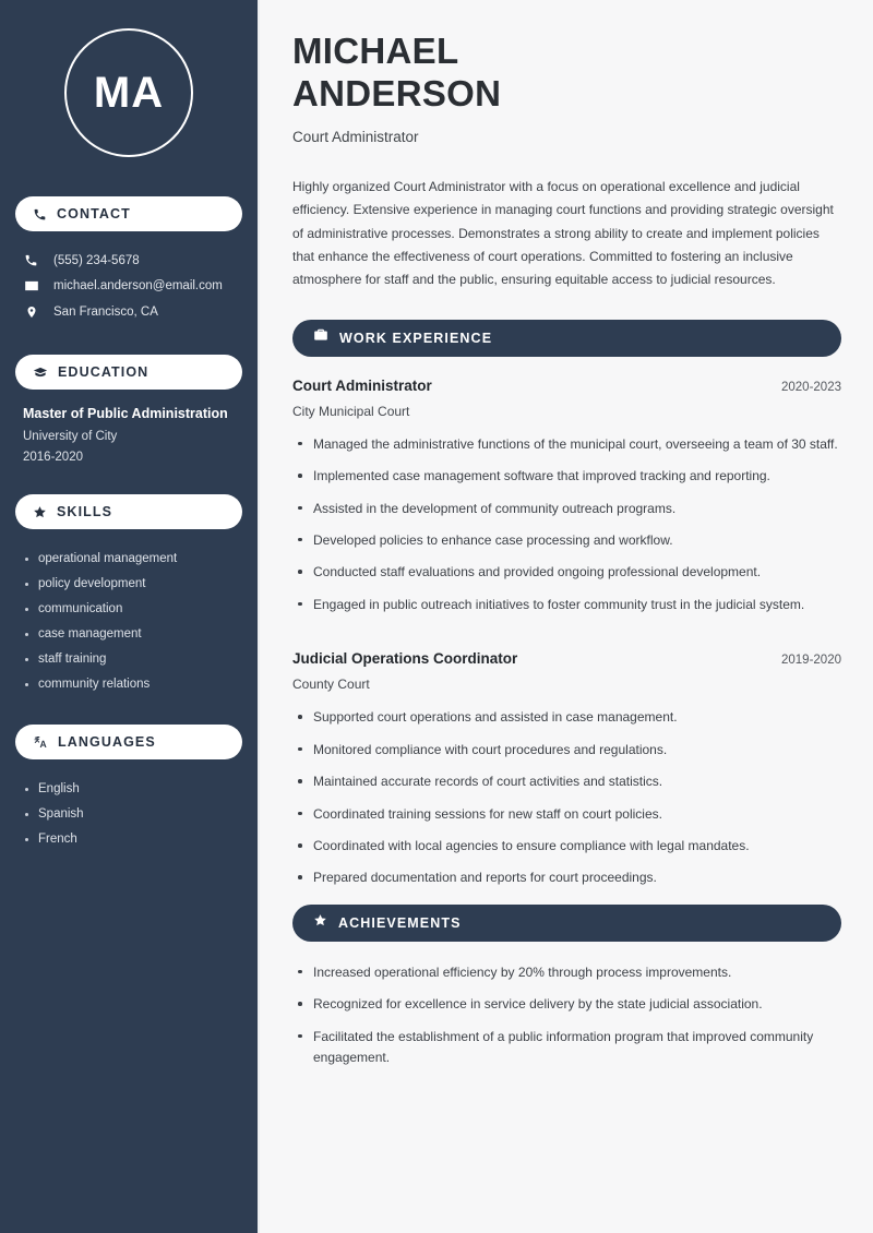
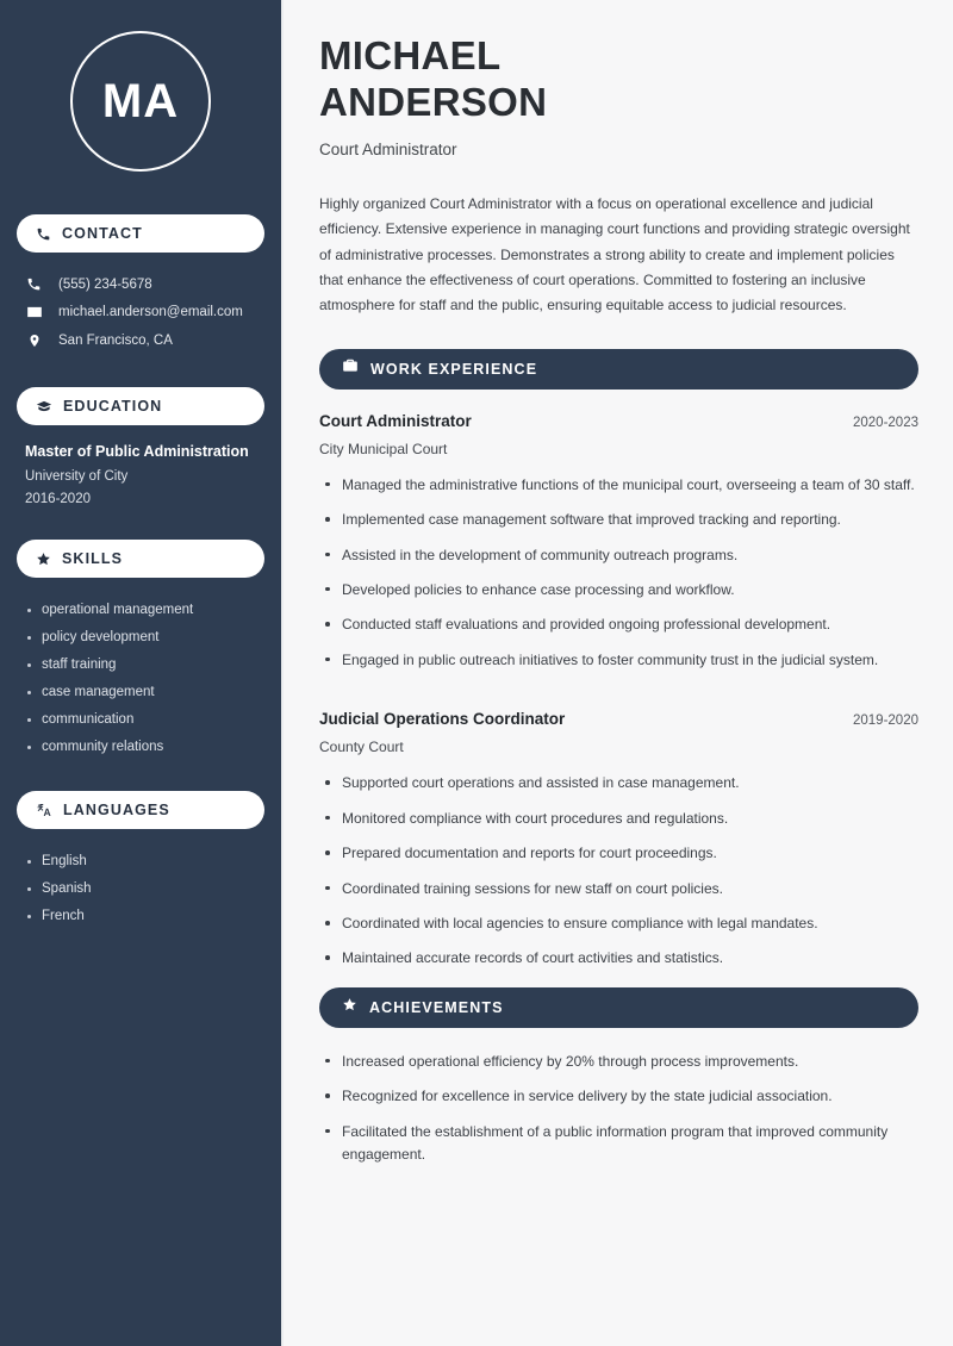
  MA
  CONTACT
  (555) 234-5678
  michael.anderson@email.com
  San Francisco, CA
  EDUCATION
  Master of Public Administration
  University of City
  2016-2020
  SKILLS
  operational management
  policy development
- communication
+ staff training
  case management
- staff training
+ communication
  community relations
  LANGUAGES
  English
  Spanish
  French
  MICHAEL
  ANDERSON
  Court Administrator
  Highly organized Court Administrator with a focus on operational excellence and judicial efficiency. Extensive experience in managing court functions and providing strategic oversight of administrative processes. Demonstrates a strong ability to create and implement policies that enhance the effectiveness of court operations. Committed to fostering an inclusive atmosphere for staff and the public, ensuring equitable access to judicial resources.
  WORK EXPERIENCE
  Court Administrator
  2020-2023
  City Municipal Court
  Managed the administrative functions of the municipal court, overseeing a team of 30 staff.
  Implemented case management software that improved tracking and reporting.
  Assisted in the development of community outreach programs.
  Developed policies to enhance case processing and workflow.
  Conducted staff evaluations and provided ongoing professional development.
  Engaged in public outreach initiatives to foster community trust in the judicial system.
  Judicial Operations Coordinator
  2019-2020
  County Court
  Supported court operations and assisted in case management.
  Monitored compliance with court procedures and regulations.
- Maintained accurate records of court activities and statistics.
+ Prepared documentation and reports for court proceedings.
  Coordinated training sessions for new staff on court policies.
  Coordinated with local agencies to ensure compliance with legal mandates.
- Prepared documentation and reports for court proceedings.
+ Maintained accurate records of court activities and statistics.
  ACHIEVEMENTS
  Increased operational efficiency by 20% through process improvements.
  Recognized for excellence in service delivery by the state judicial association.
  Facilitated the establishment of a public information program that improved community engagement.
